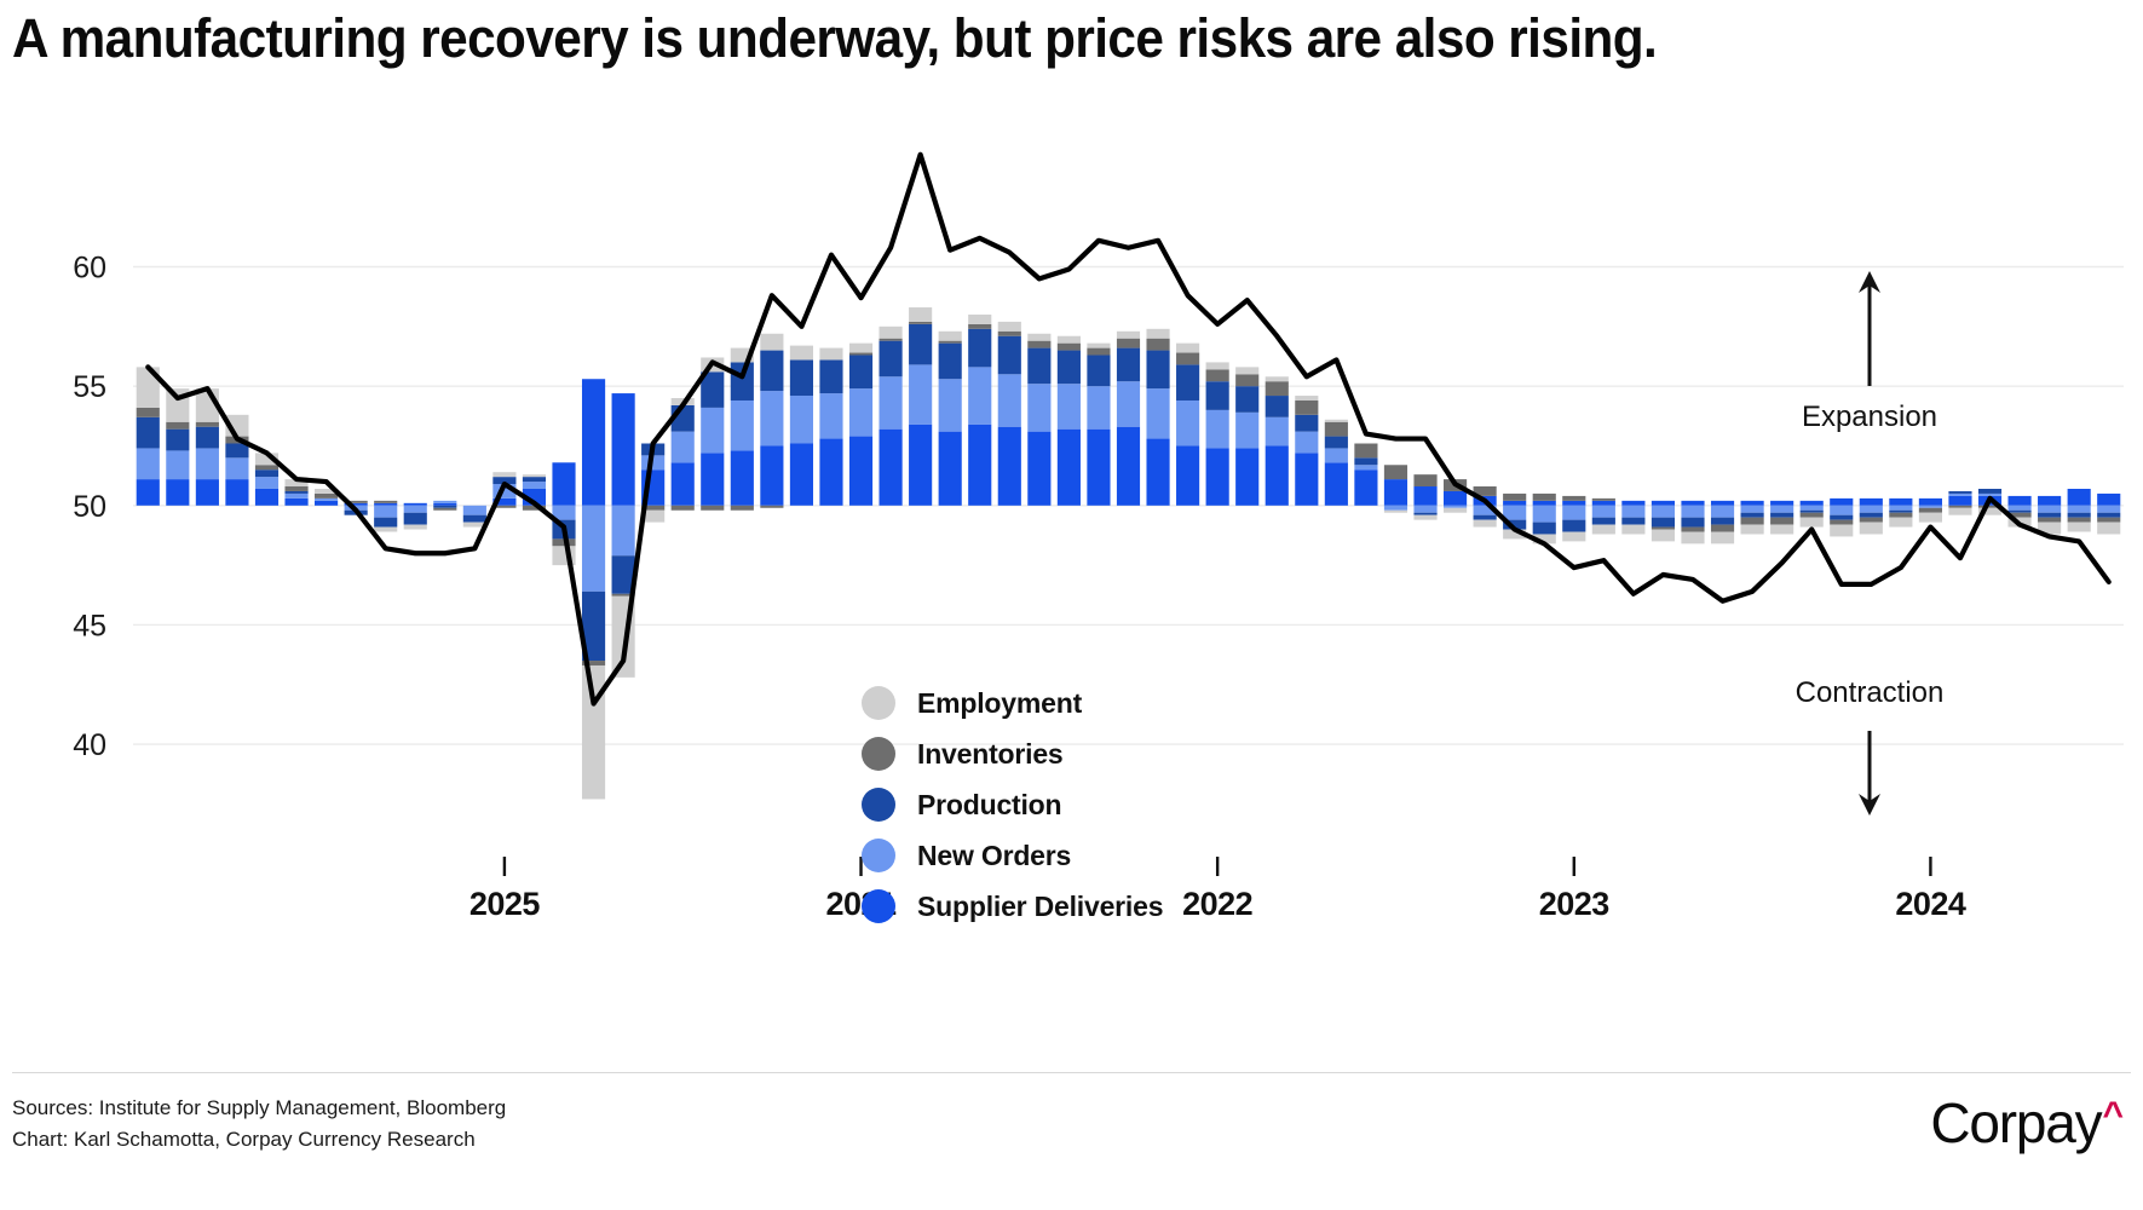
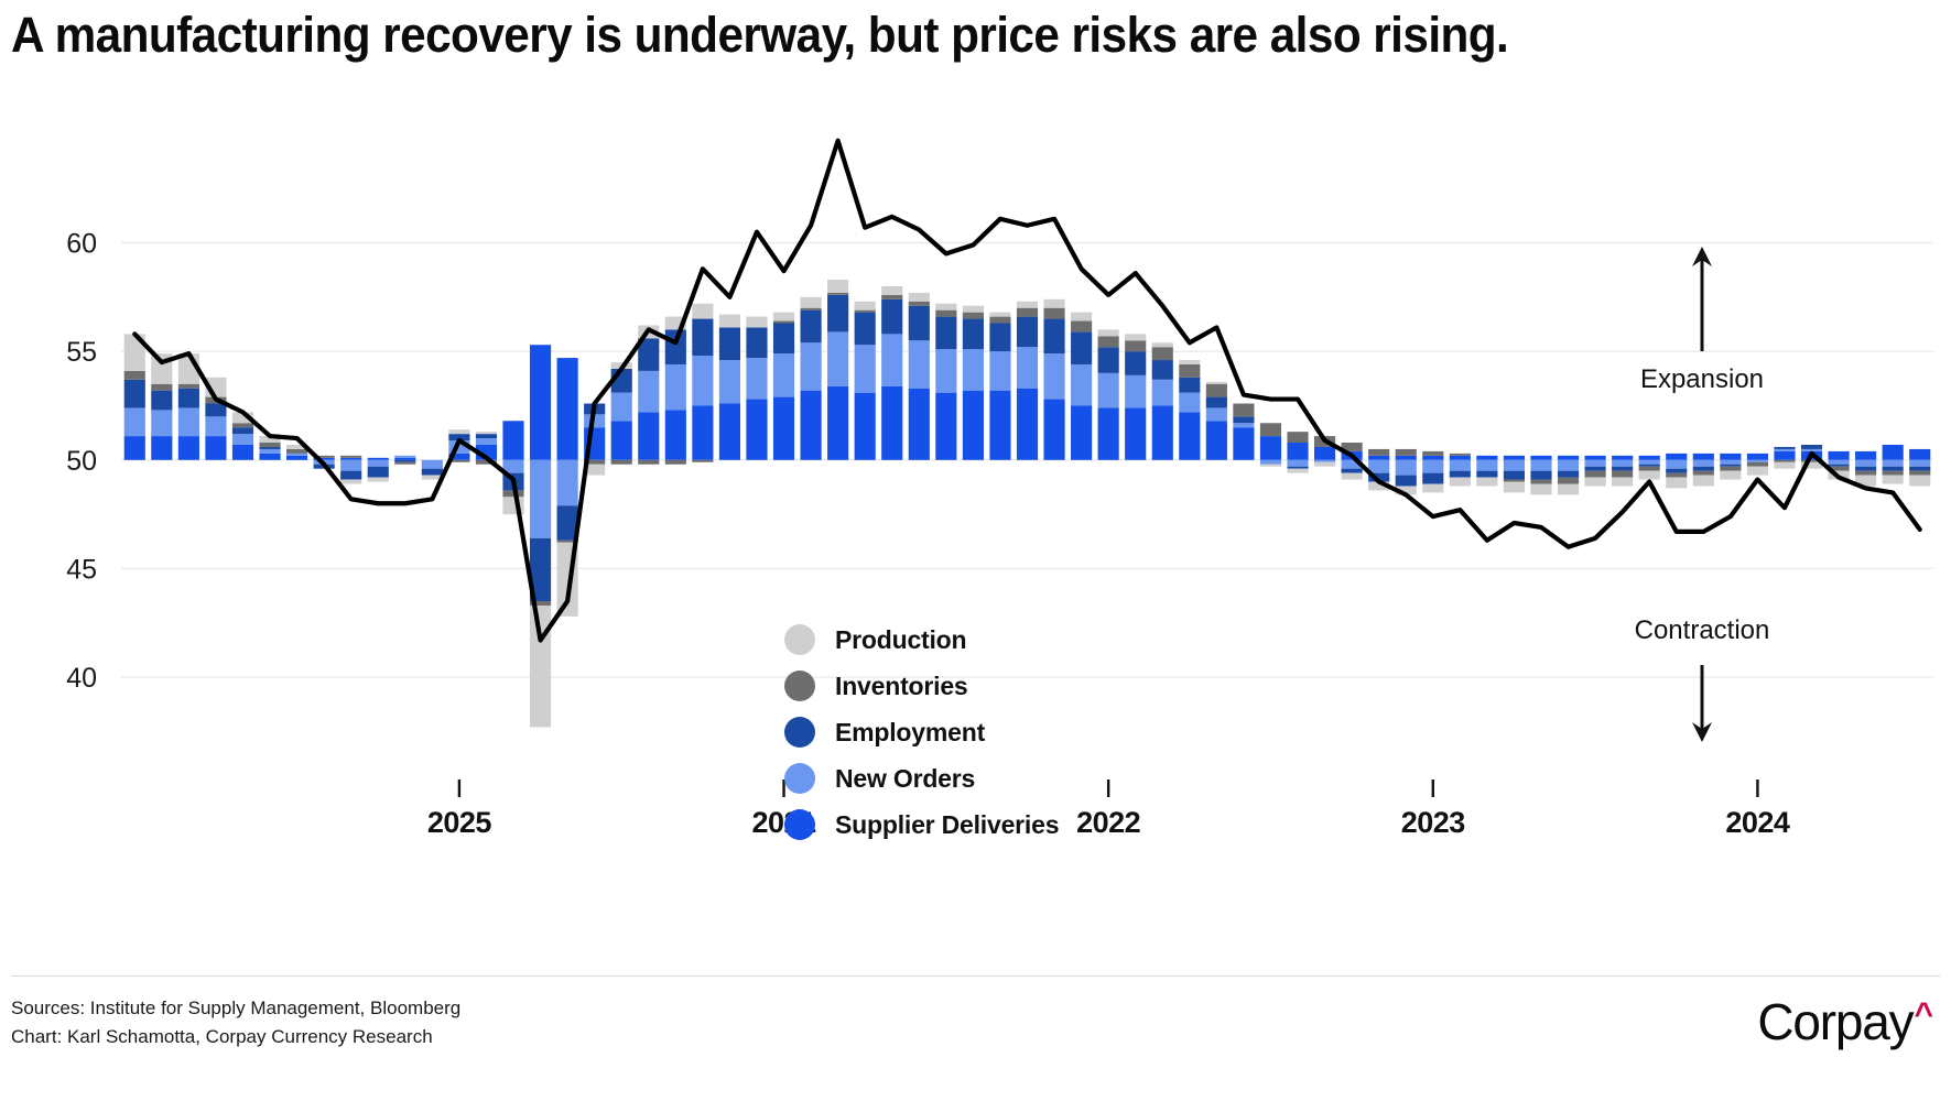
  A manufacturing recovery is underway, but price risks are also rising.
  40
  45
  50
  55
  60
  2025
  2022
  2023
  2024
  Expansion
  Contraction
- Employment
+ Production
  Inventories
- Production
+ Employment
  New Orders
  Supplier Deliveries
  Sources: Institute for Supply Management, Bloomberg
  Chart: Karl Schamotta, Corpay Currency Research
  Corpay
  ^
